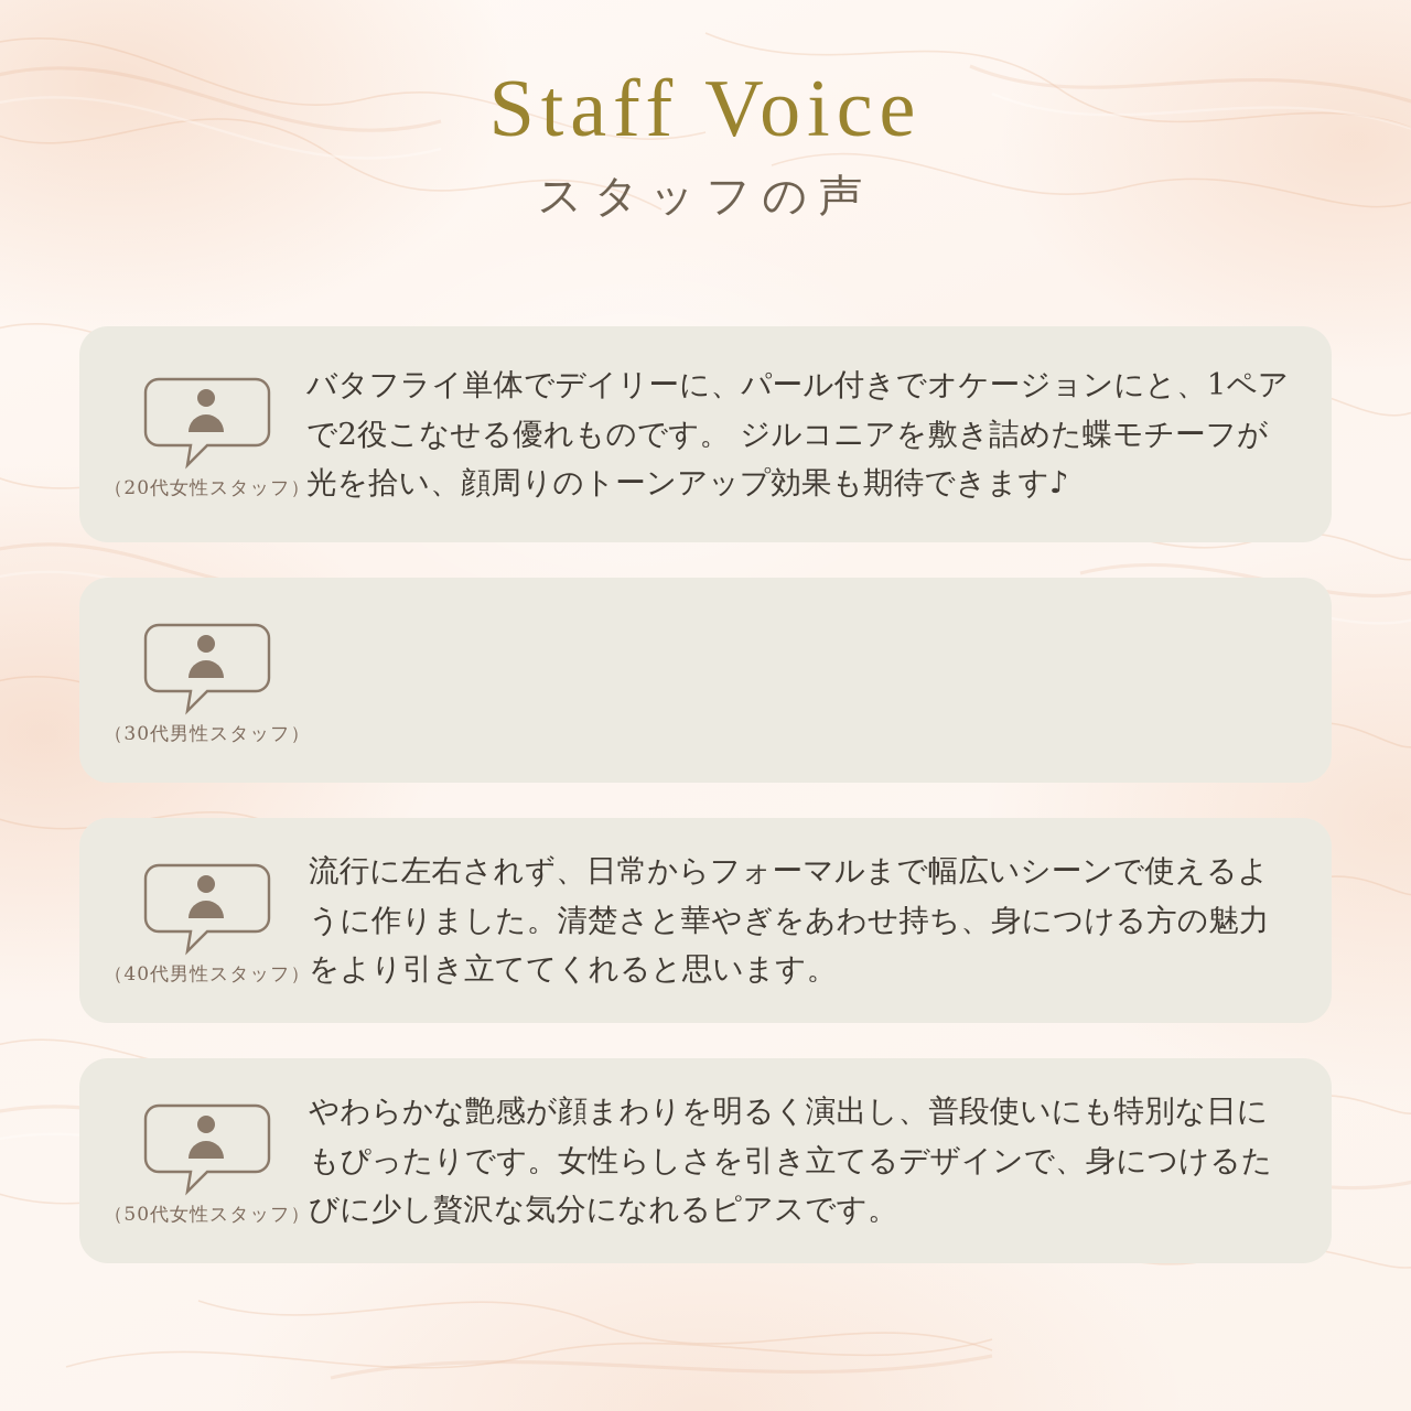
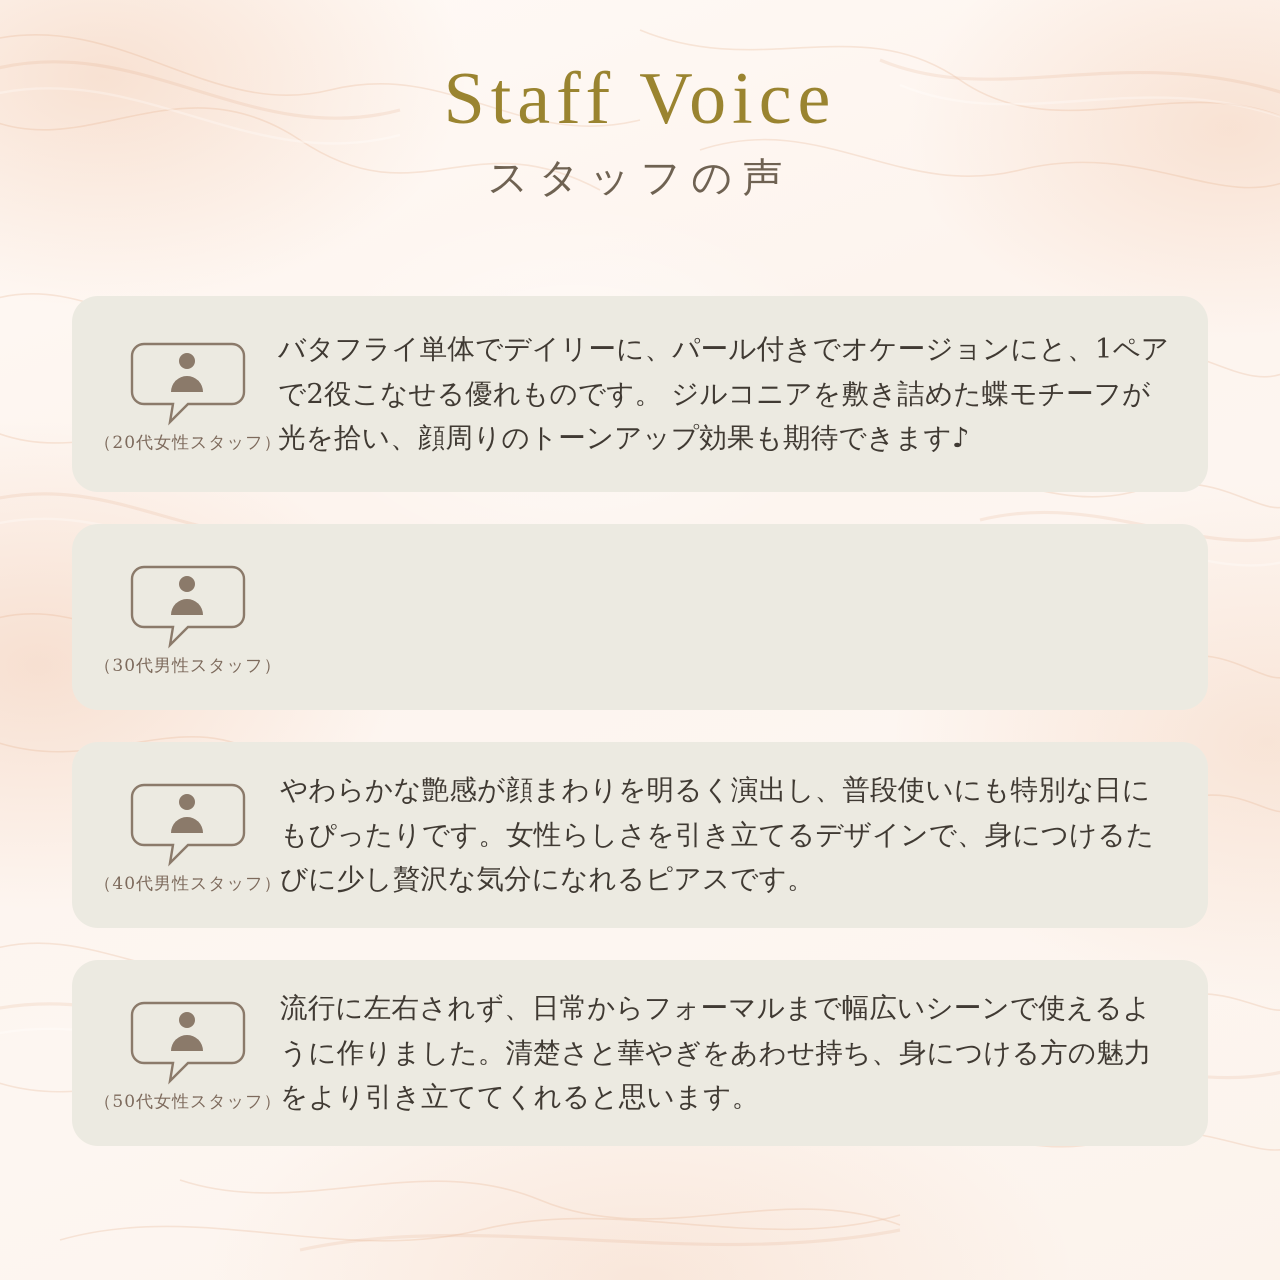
  Staff Voice
  スタッフの声
  （20代女性スタッフ）
  バタフライ単体でデイリーに、パール付きでオケージョンにと、1ペアで2役こなせる優れものです。 ジルコニアを敷き詰めた蝶モチーフが光を拾い、顔周りのトーンアップ効果も期待できます♪
  （30代男性スタッフ）
  （40代男性スタッフ）
- 流行に左右されず、日常からフォーマルまで幅広いシーンで使えるように作りました。清楚さと華やぎをあわせ持ち、身につける方の魅力をより引き立ててくれると思います。
+ やわらかな艶感が顔まわりを明るく演出し、普段使いにも特別な日にもぴったりです。女性らしさを引き立てるデザインで、身につけるたびに少し贅沢な気分になれるピアスです。
  （50代女性スタッフ）
- やわらかな艶感が顔まわりを明るく演出し、普段使いにも特別な日にもぴったりです。女性らしさを引き立てるデザインで、身につけるたびに少し贅沢な気分になれるピアスです。
+ 流行に左右されず、日常からフォーマルまで幅広いシーンで使えるように作りました。清楚さと華やぎをあわせ持ち、身につける方の魅力をより引き立ててくれると思います。
